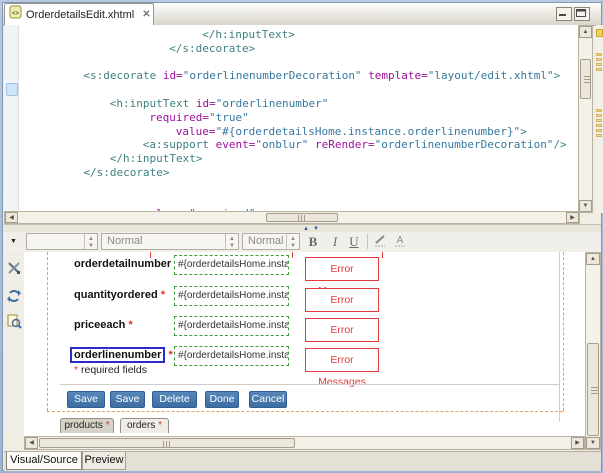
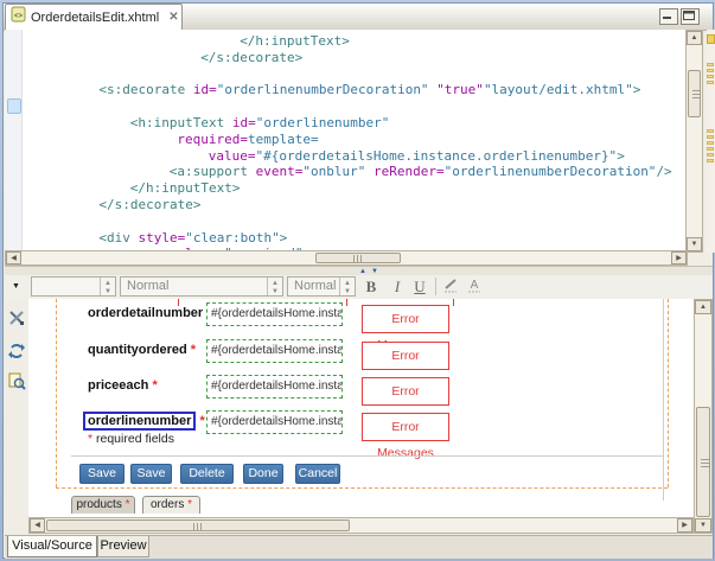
  OrderdetailsEdit.xhtml
  ✕
  </h:inputText>
  </s:decorate>
- <s:decorate id="orderlinenumberDecoration" template="layout/edit.xhtml">
+ <s:decorate id="orderlinenumberDecoration" "true""layout/edit.xhtml">
  <h:inputText id="orderlinenumber"
- required="true"
+ required=template=
  value="#{orderdetailsHome.instance.orderlinenumber}">
  <a:support event="onblur" reRender="orderlinenumberDecoration"/>
  </h:inputText>
  </s:decorate>
+ <div style="clear:both">
  Normal
  Normal
  B
  I
  U
  A
  orderdetailnumber
  #{orderdetailsHome.insta
  quantityordered *
  #{orderdetailsHome.insta
  priceeach *
  #{orderdetailsHome.insta
  orderlinenumber *
  #{orderdetailsHome.insta
  Error Messages
  * required fields
  Save
  Save
  Delete
  Done
  Cancel
  products *
  orders *
  Visual/Source
  Preview
